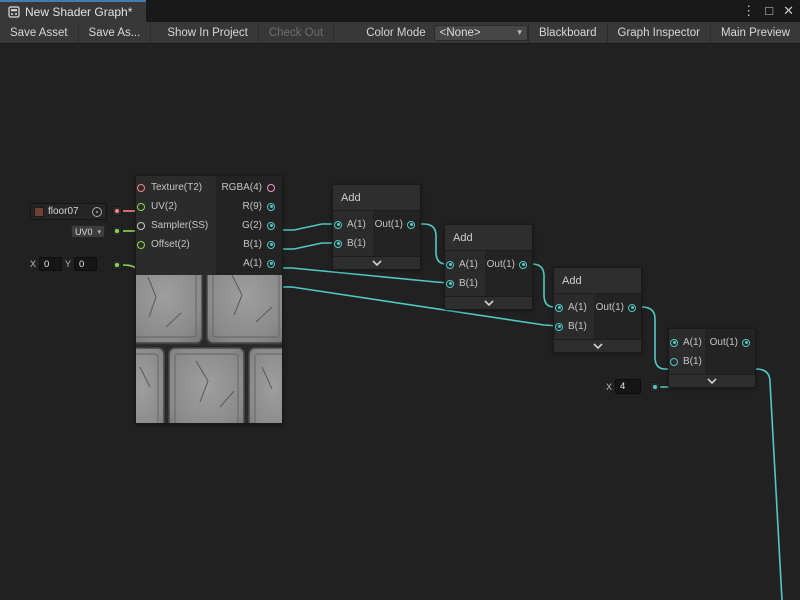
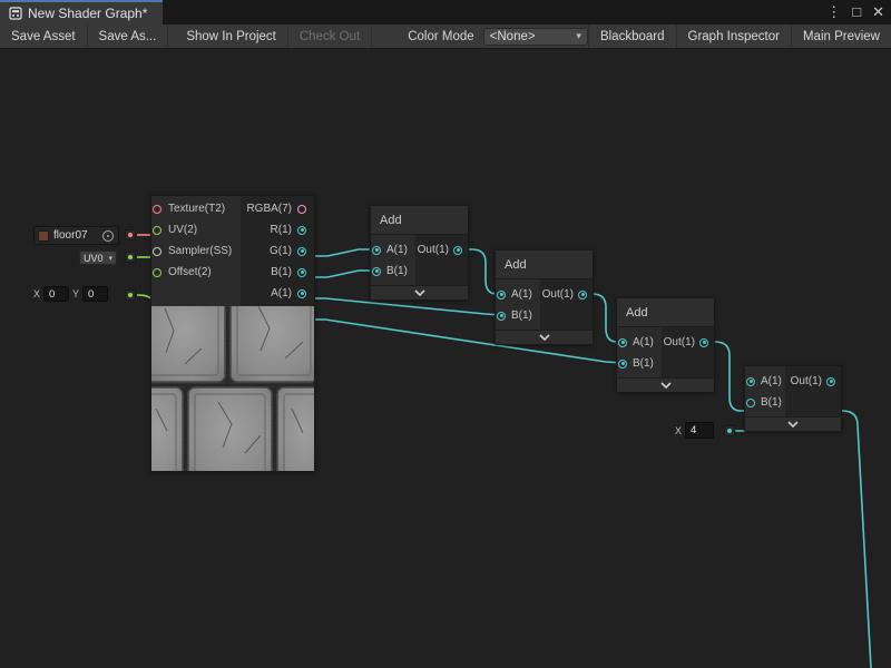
  New Shader Graph*
  ⋮
  □
  ✕
  Save Asset
  Save As...
  Show In Project
  Check Out
  Color Mode
  <None>
  ▾
  Blackboard
  Graph Inspector
  Main Preview
  Texture(T2)
  UV(2)
  Sampler(SS)
  Offset(2)
- RGBA(4)
+ RGBA(7)
- R(9)
+ R(1)
- G(2)
+ G(1)
  B(1)
  A(1)
  Add
  A(1)
  B(1)
  Out(1)
  Add
  A(1)
  B(1)
  Out(1)
  Add
  A(1)
  B(1)
  Out(1)
  A(1)
  B(1)
  Out(1)
  floor07
  UV0
  X
  0
  Y
  0
  X
  4
